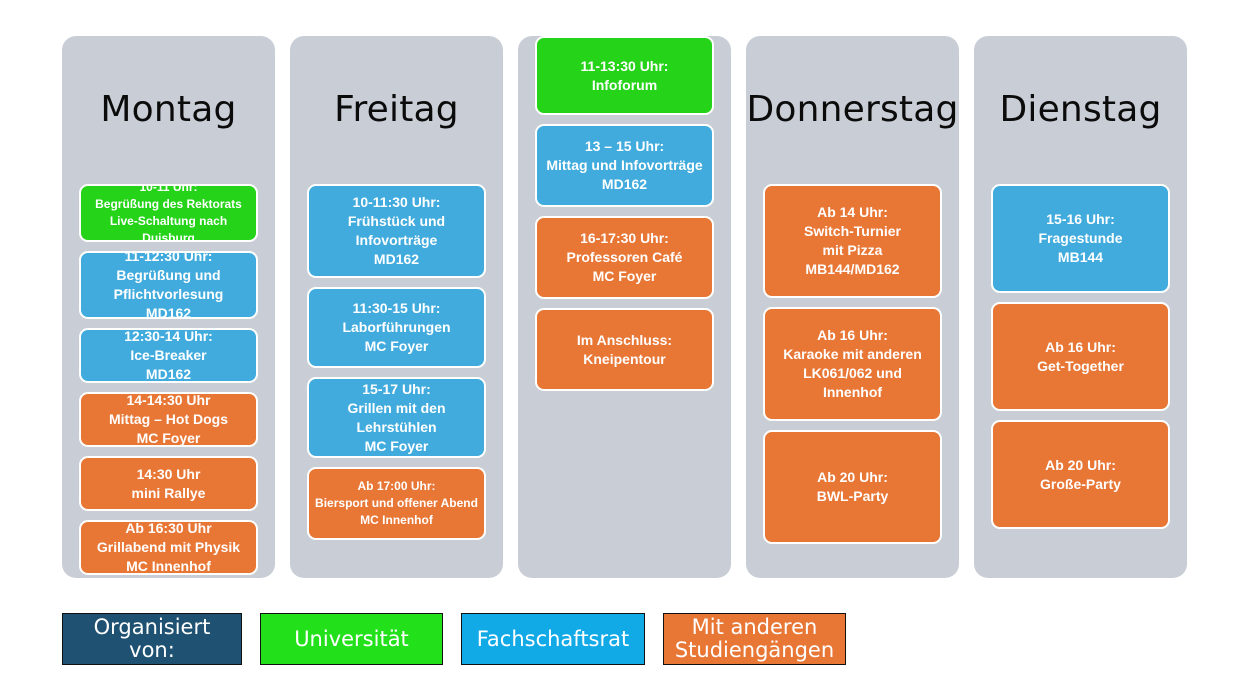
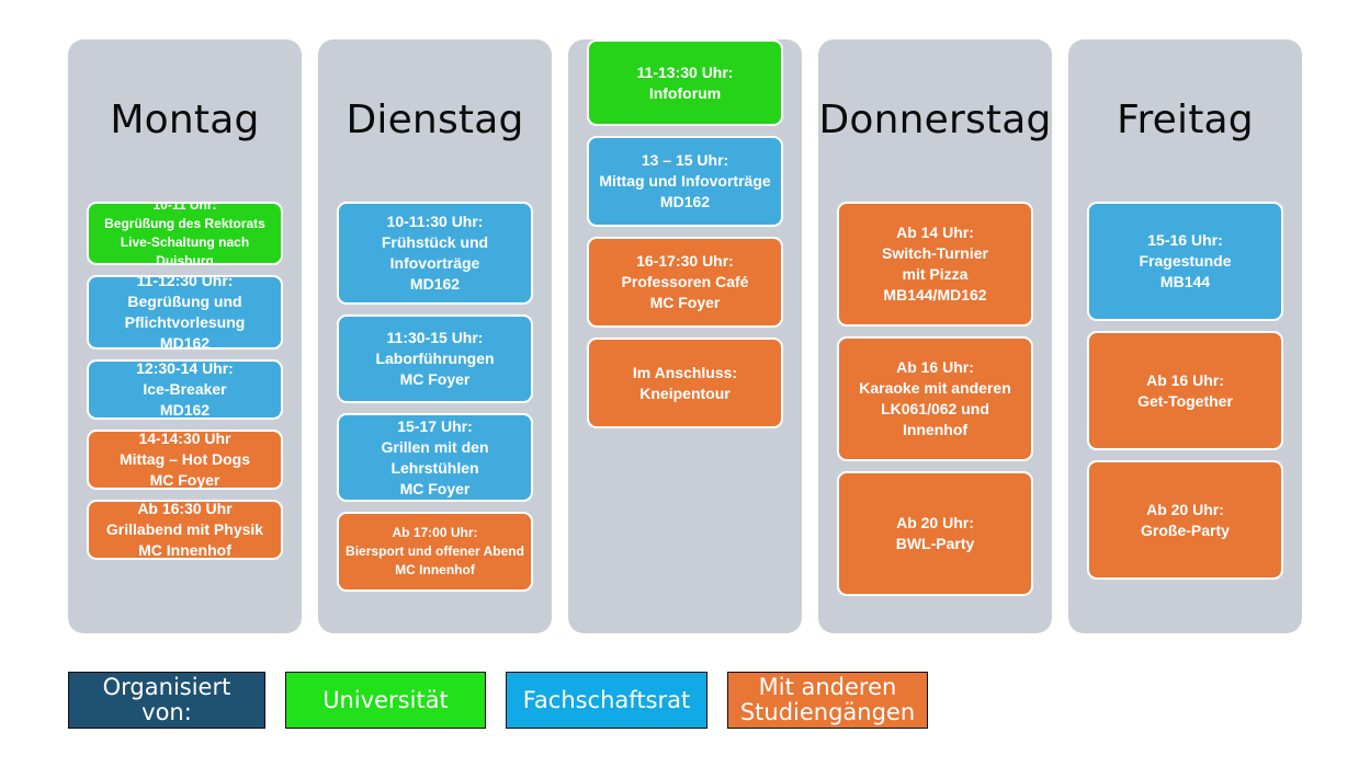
  Montag
  10-11 Uhr:
  Begrüßung des Rektorats
  Live-Schaltung nach Duisburg
  11-12:30 Uhr:
  Begrüßung und
  Pflichtvorlesung
  MD162
  12:30-14 Uhr:
  Ice-Breaker
  MD162
  14-14:30 Uhr
  Mittag – Hot Dogs
  MC Foyer
- 14:30 Uhr
- mini Rallye
  Ab 16:30 Uhr
  Grillabend mit Physik
  MC Innenhof
- Freitag
+ Dienstag
  10-11:30 Uhr:
  Frühstück und Infovorträge
  MD162
  11:30-15 Uhr:
  Laborführungen
  MC Foyer
  15-17 Uhr:
  Grillen mit den Lehrstühlen
  MC Foyer
  Ab 17:00 Uhr:
  Biersport und offener Abend
  MC Innenhof
  11-13:30 Uhr:
  Infoforum
  13 – 15 Uhr:
  Mittag und Infovorträge
  MD162
  16-17:30 Uhr:
  Professoren Café
  MC Foyer
  Im Anschluss:
  Kneipentour
  Donnerstag
  Ab 14 Uhr:
  Switch-Turnier
  mit Pizza
  MB144/MD162
  Ab 16 Uhr:
  Karaoke mit anderen
  LK061/062 und
  Innenhof
  Ab 20 Uhr:
  BWL-Party
- Dienstag
+ Freitag
  15-16 Uhr:
  Fragestunde
  MB144
  Ab 16 Uhr:
  Get-Together
  Ab 20 Uhr:
  Große-Party
  Organisiert von:
  Universität
  Fachschaftsrat
  Mit anderen Studiengängen
